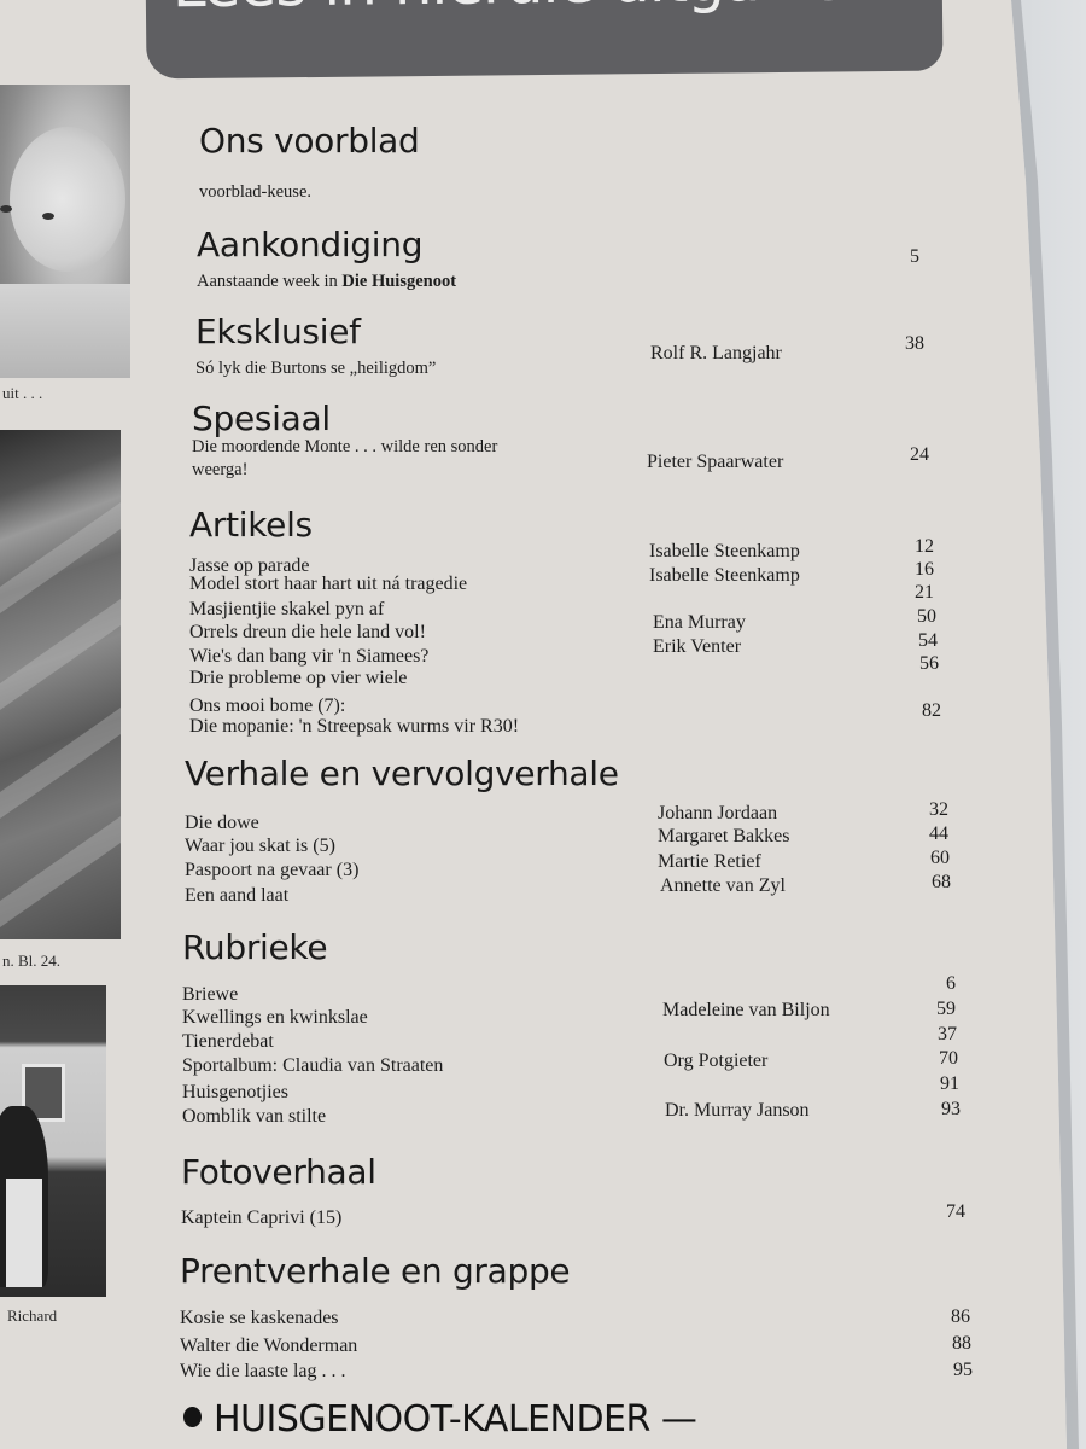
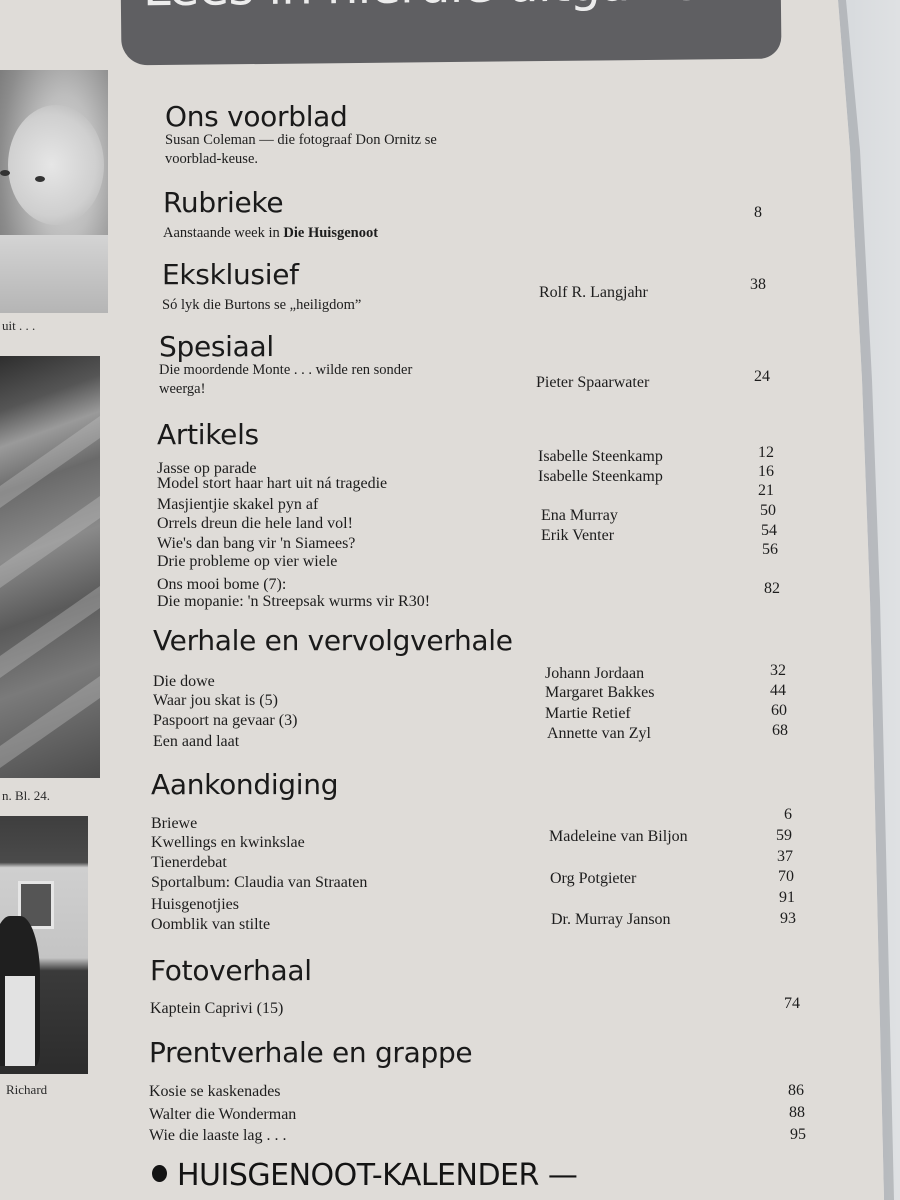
  uit . . .
  n. Bl. 24.
  Richard
  Ons voorblad
+ Susan Coleman — die fotograaf Don Ornitz se
  voorblad-keuse.
- Aankondiging
+ Rubrieke
  Aanstaande week in Die Huisgenoot
- 5
+ 8
  Eksklusief
  Só lyk die Burtons se „heiligdom”
  Rolf R. Langjahr
  38
  Spesiaal
  Die moordende Monte . . . wilde ren sonder
  weerga!
  Pieter Spaarwater
  24
  Artikels
  Jasse op parade
  Model stort haar hart uit ná tragedie
  Masjientjie skakel pyn af
  Orrels dreun die hele land vol!
  Wie's dan bang vir 'n Siamees?
  Drie probleme op vier wiele
  Ons mooi bome (7):
  Die mopanie: 'n Streepsak wurms vir R30!
  Isabelle Steenkamp
  Isabelle Steenkamp
  Ena Murray
  Erik Venter
  12
  16
  21
  50
  54
  56
  82
  Verhale en vervolgverhale
  Die dowe
  Waar jou skat is (5)
  Paspoort na gevaar (3)
  Een aand laat
  Johann Jordaan
  Margaret Bakkes
  Martie Retief
  Annette van Zyl
  32
  44
  60
  68
- Rubrieke
+ Aankondiging
  Briewe
  Kwellings en kwinkslae
  Tienerdebat
  Sportalbum: Claudia van Straaten
  Huisgenotjies
  Oomblik van stilte
  Madeleine van Biljon
  Org Potgieter
  Dr. Murray Janson
  6
  59
  37
  70
  91
  93
  Fotoverhaal
  Kaptein Caprivi (15)
  74
  Prentverhale en grappe
  Kosie se kaskenades
  Walter die Wonderman
  Wie die laaste lag . . .
  86
  88
  95
  HUISGENOOT-KALENDER —
